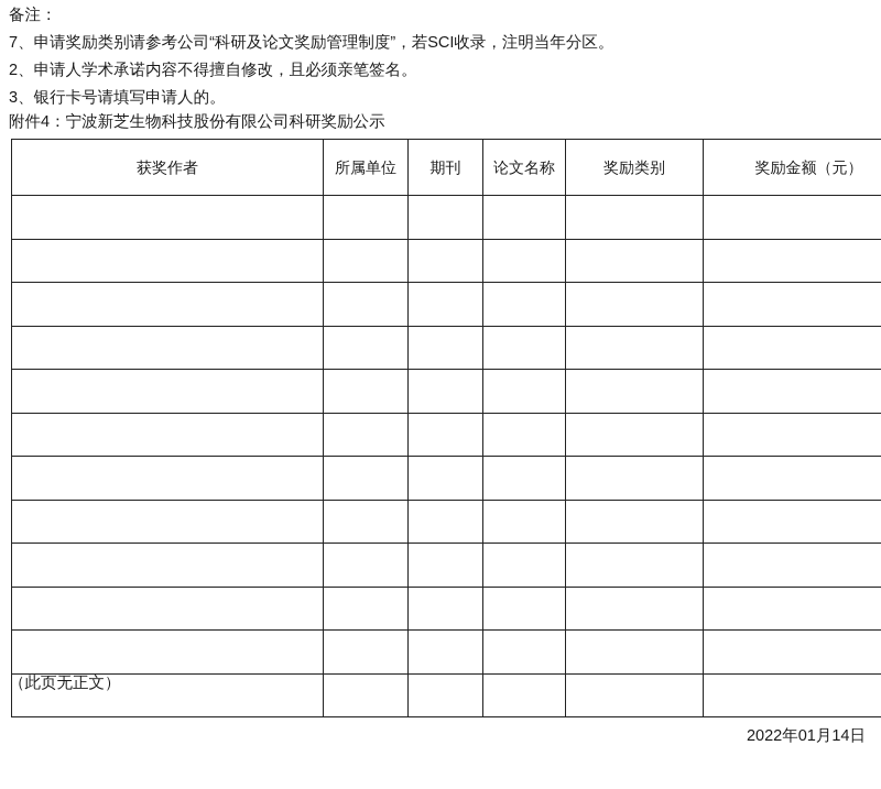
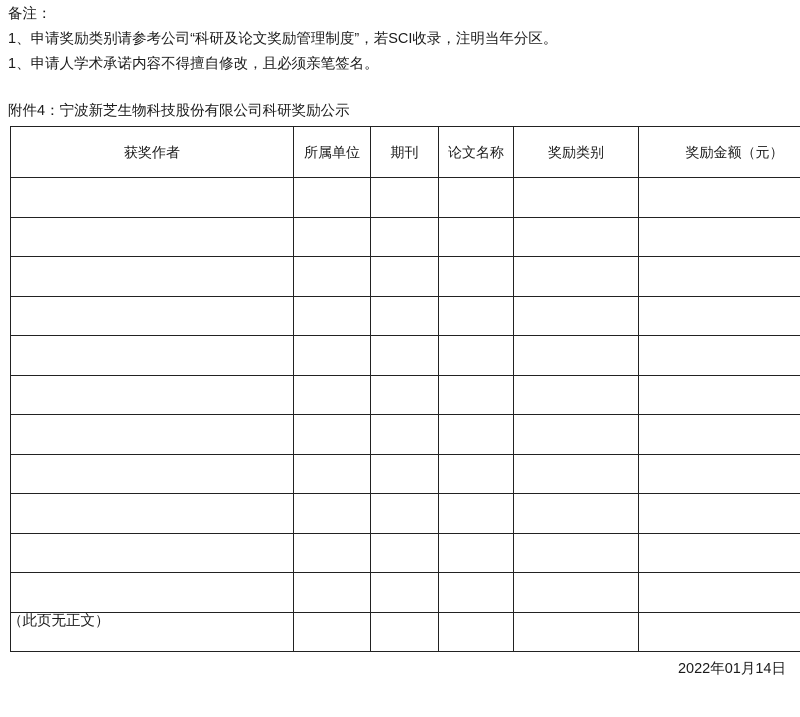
  备注：
- 7、申请奖励类别请参考公司“科研及论文奖励管理制度”，若SCI收录，注明当年分区。
+ 1、申请奖励类别请参考公司“科研及论文奖励管理制度”，若SCI收录，注明当年分区。
- 2、申请人学术承诺内容不得擅自修改，且必须亲笔签名。
+ 1、申请人学术承诺内容不得擅自修改，且必须亲笔签名。
- 3、银行卡号请填写申请人的。
  附件4：宁波新芝生物科技股份有限公司科研奖励公示
  获奖作者	所属单位	期刊	论文名称	奖励类别	奖励金额（元）
  （此页无正文）
  2022年01月14日
